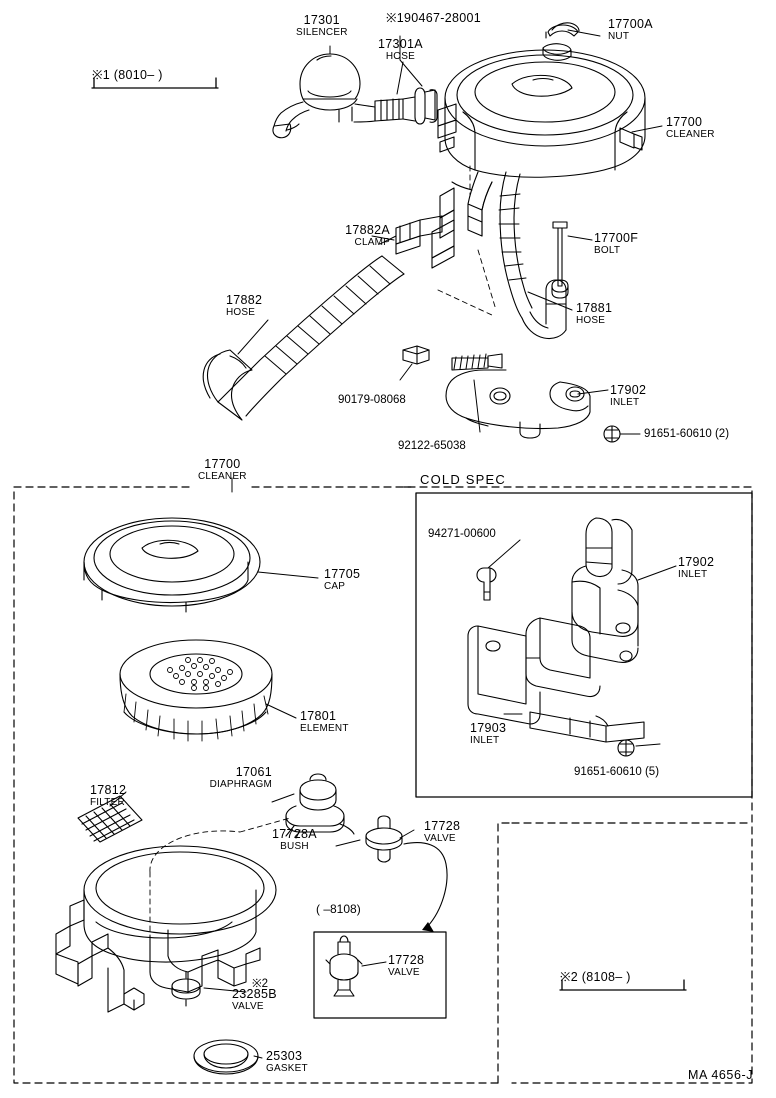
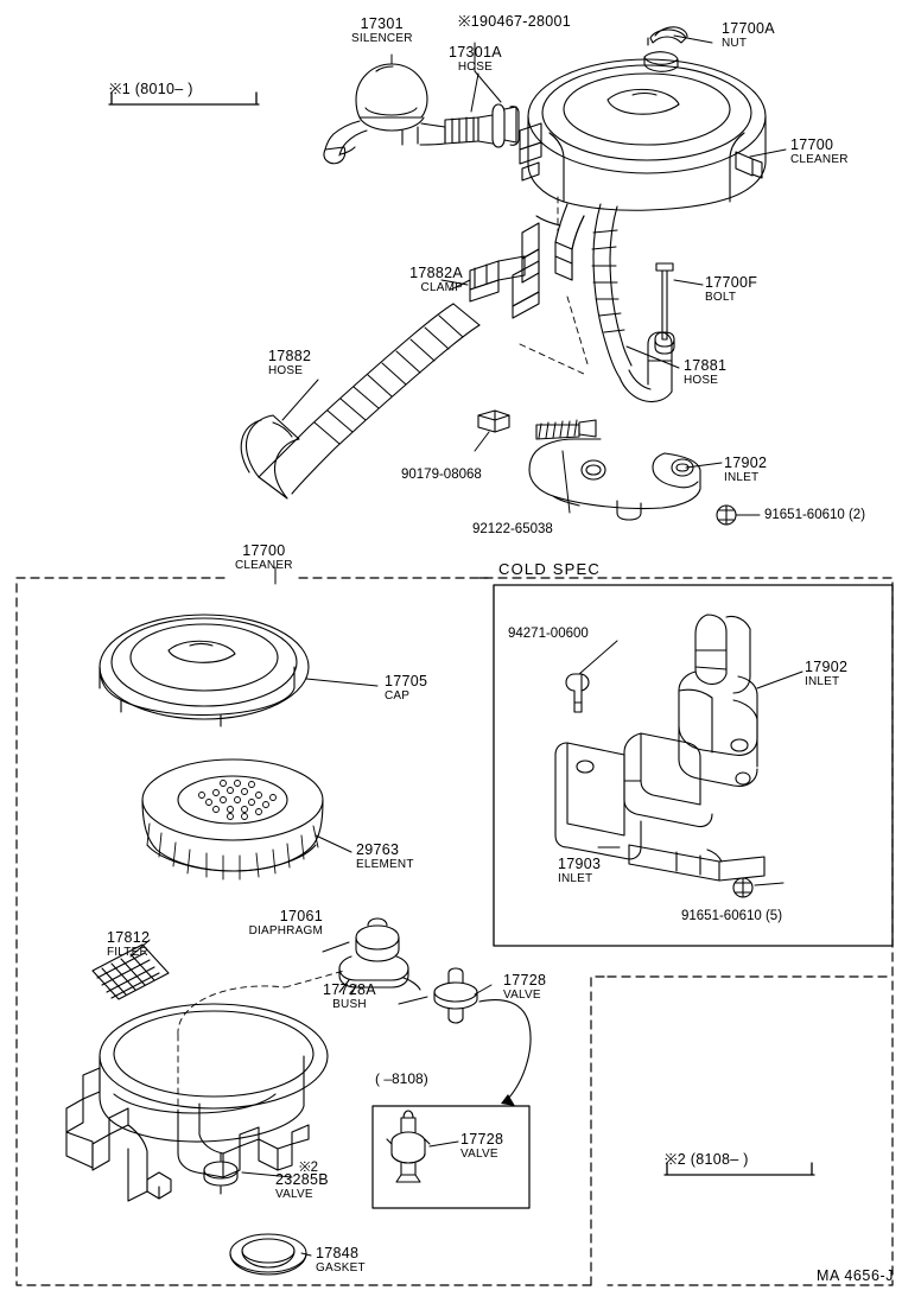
  ※1 (8010– )
  ※2 (8108– )
  COLD SPEC
  MA 4656-J
  17301
  SILENCER
  17301A
  HOSE
  ※190467-28001
  17700A
  NUT
  17700
  CLEANER
  17882A
  CLAMP
  17700F
  BOLT
  17882
  HOSE
  17881
  HOSE
  90179-08068
  92122-65038
  17902
  INLET
  91651-60610 (2)
  17700
  CLEANER
  17705
  CAP
- 17801
+ 29763
  ELEMENT
  17812
  FILTER
  17061
  DIAPHRAGM
  17728A
  BUSH
  17728
  VALVE
  ( –8108)
  17728
  VALVE
  ※2
  23285B
  VALVE
- 25303
+ 17848
  GASKET
  94271-00600
  17902
  INLET
  17903
  INLET
  91651-60610 (5)
